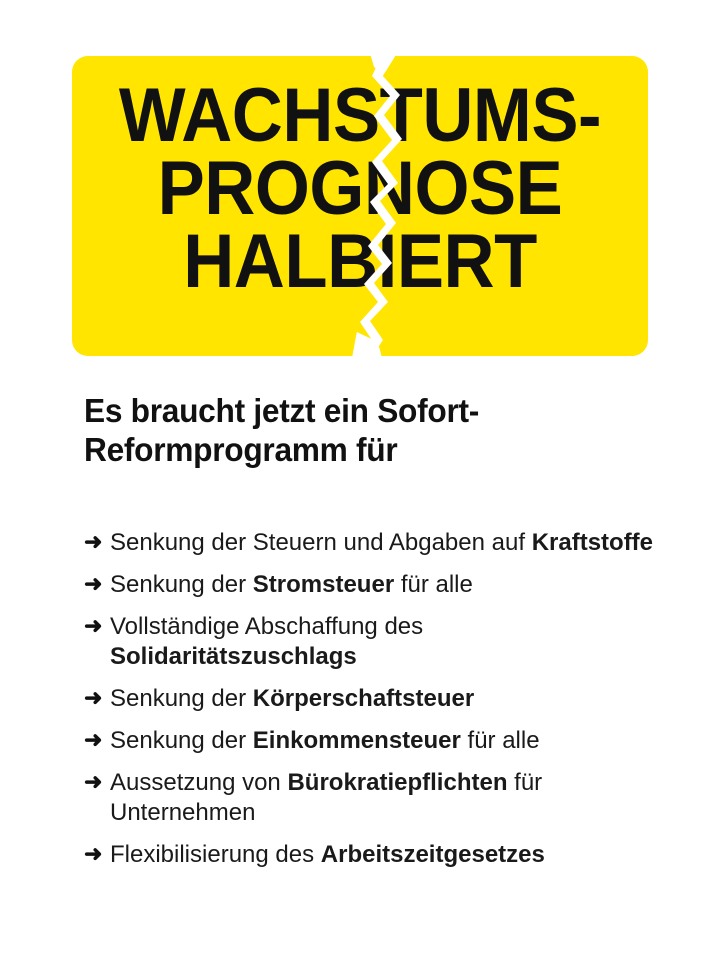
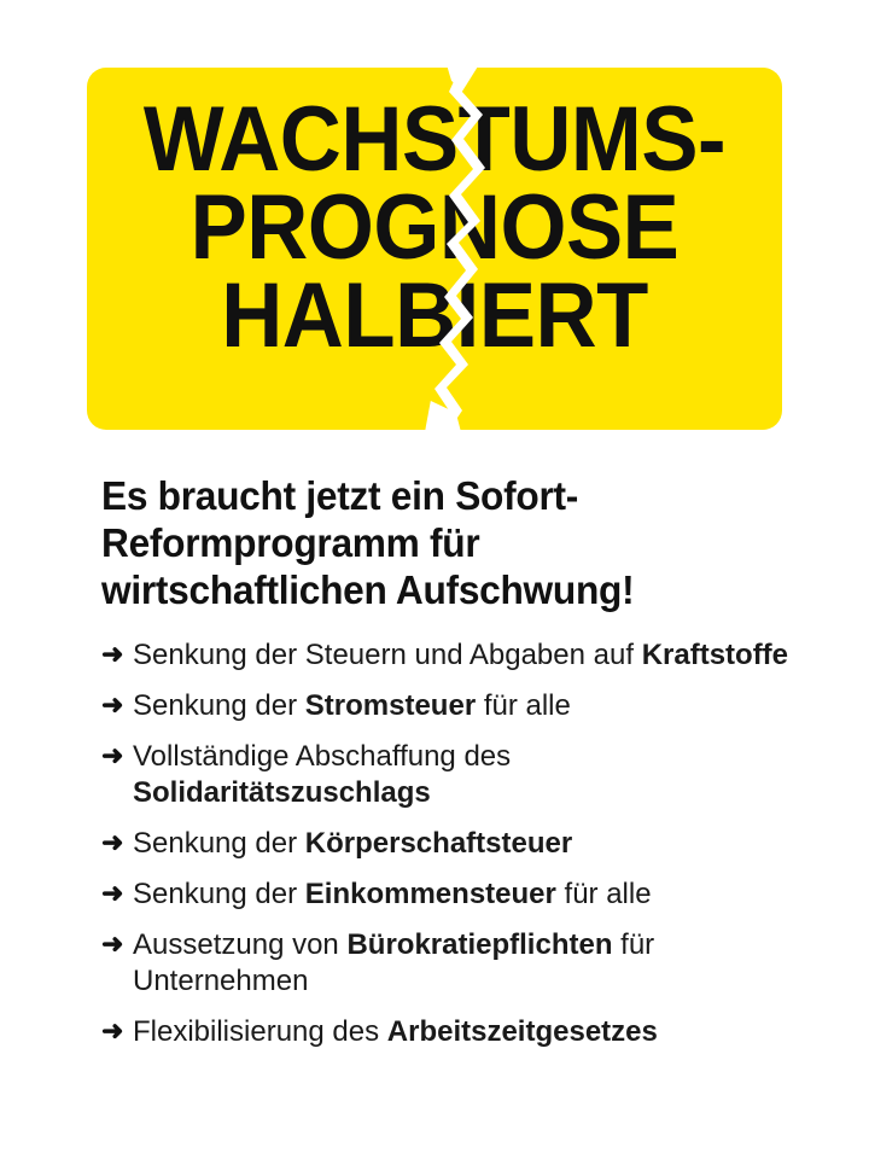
  WACHSTUMS-
  PROGOSE
  HALBERT
  Es braucht jetzt ein Sofort-
  Reformprogramm für
+ wirtschaftlichen Aufschwung!
  ➜
  Senkung der Steuern und Abgaben auf Kraftstoffe
  ➜
  Senkung der Stromsteuer für alle
  ➜
  Vollständige Abschaffung des Solidaritätszuschlags
  ➜
  Senkung der Körperschaftsteuer
  ➜
  Senkung der Einkommensteuer für alle
  ➜
  Aussetzung von Bürokratiepflichten für Unternehmen
  ➜
  Flexibilisierung des Arbeitszeitgesetzes
